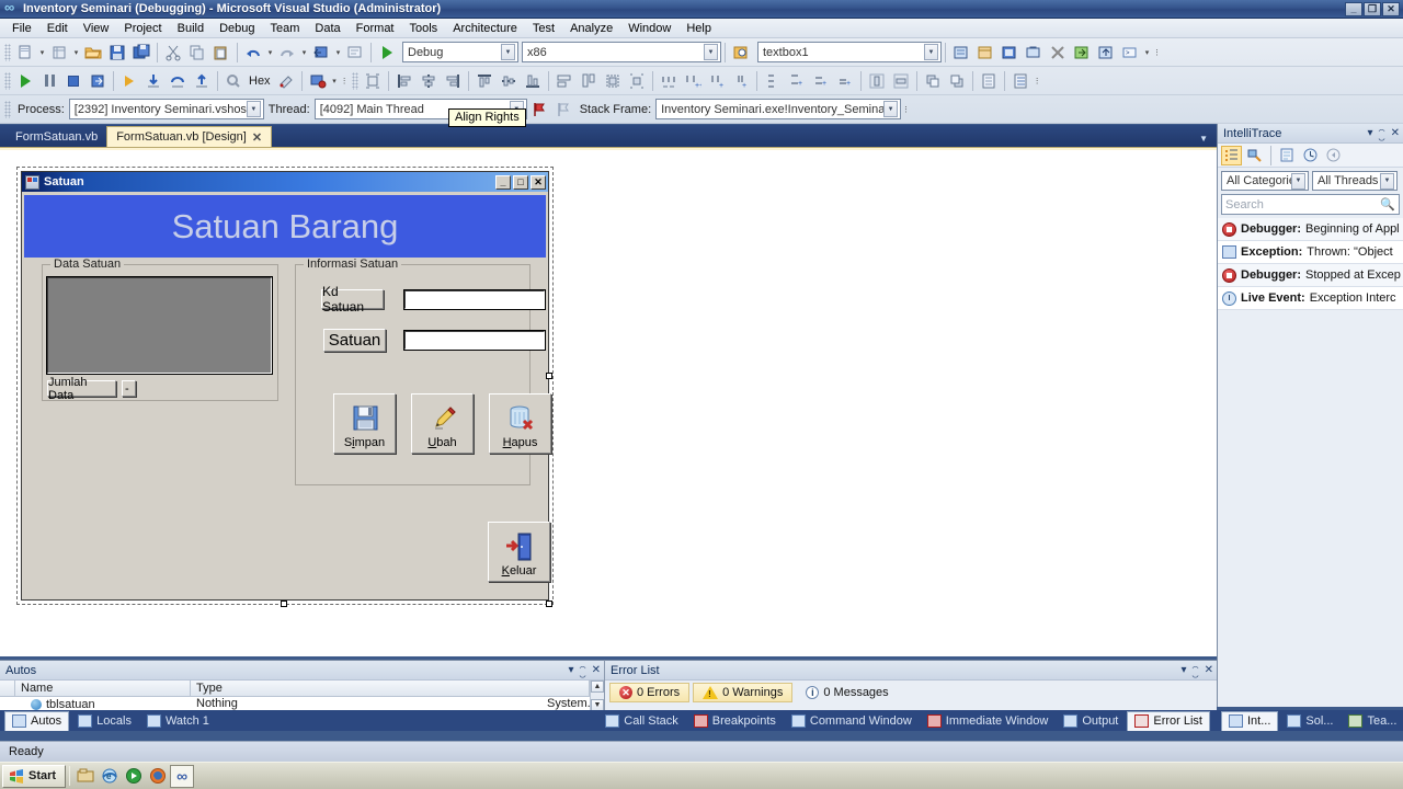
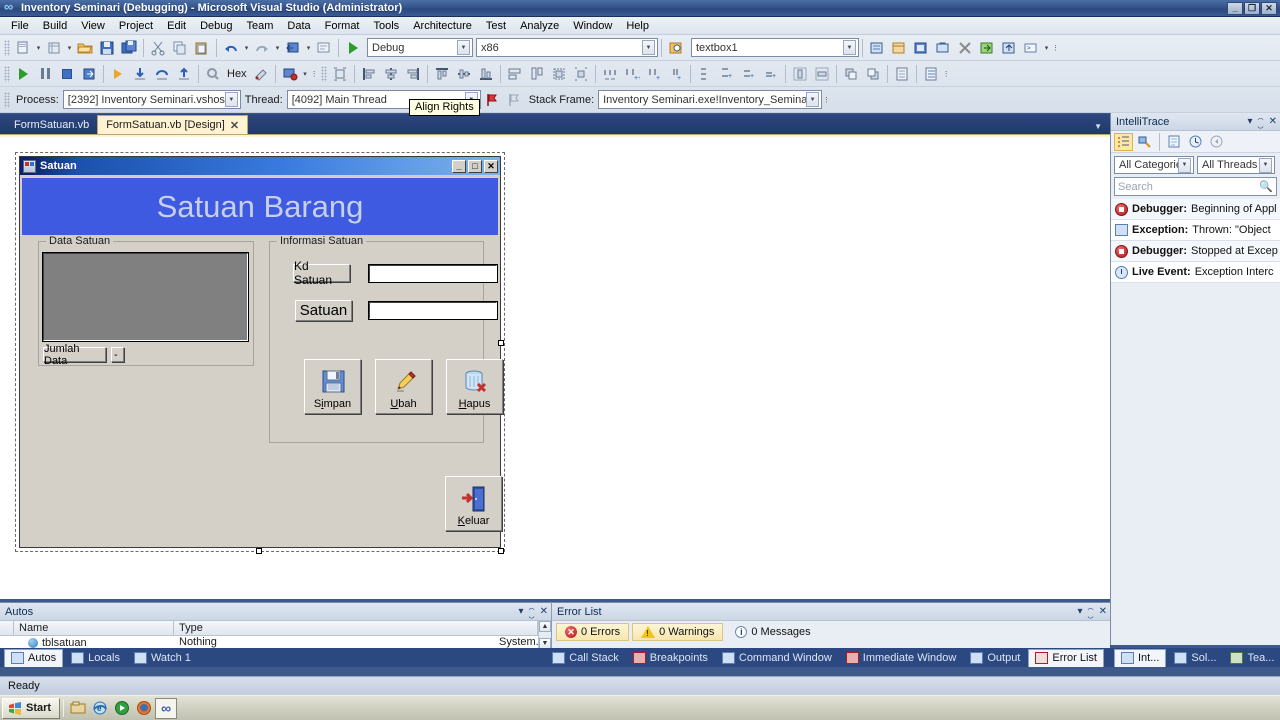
  Inventory Seminari (Debugging) - Microsoft Visual Studio (Administrator)
  _
  ❐
  ✕
  File
- Edit
+ Build
  View
  Project
- Build
+ Edit
  Debug
  Team
  Data
  Format
  Tools
  Architecture
  Test
  Analyze
  Window
  Help
  Debug
  x86
  textbox1
  Hex
  Process:
  [2392] Inventory Seminari.vshos
  Thread:
  [4092] Main Thread
  Stack Frame:
  Inventory Seminari.exe!Inventory_Semina
  Align Rights
  FormSatuan.vb
  FormSatuan.vb [Design]
  ✕
  ▼
  Satuan
  _
  □
  ✕
  Satuan Barang
  Data Satuan
  Jumlah Data
  -
  Informasi Satuan
  Kd Satuan
  Satuan
  Simpan
  Ubah
  Hapus
  Keluar
  IntelliTrace
  ▾
  ⁐
  ✕
  All Categori
  All Threads
  Search
  🔍
  Debugger:
  Beginning of Appl
  Exception:
  Thrown: "Object
  Debugger:
  Stopped at Excep
  Live Event:
  Exception Interc
  Autos
  ▾
  ⁐
  ✕
  Name
  Type
  tblsatuan
  Nothing
  System
  Error List
  ▾
  ⁐
  ✕
  ✕
  0 Errors
  0 Warnings
  i
  0 Messages
  Autos
  Locals
  Watch 1
  Call Stack
  Breakpoints
  Command Window
  Immediate Window
  Output
  Error List
  Int...
  Sol...
  Tea...
  Ready
  Start
  e
  ∞
